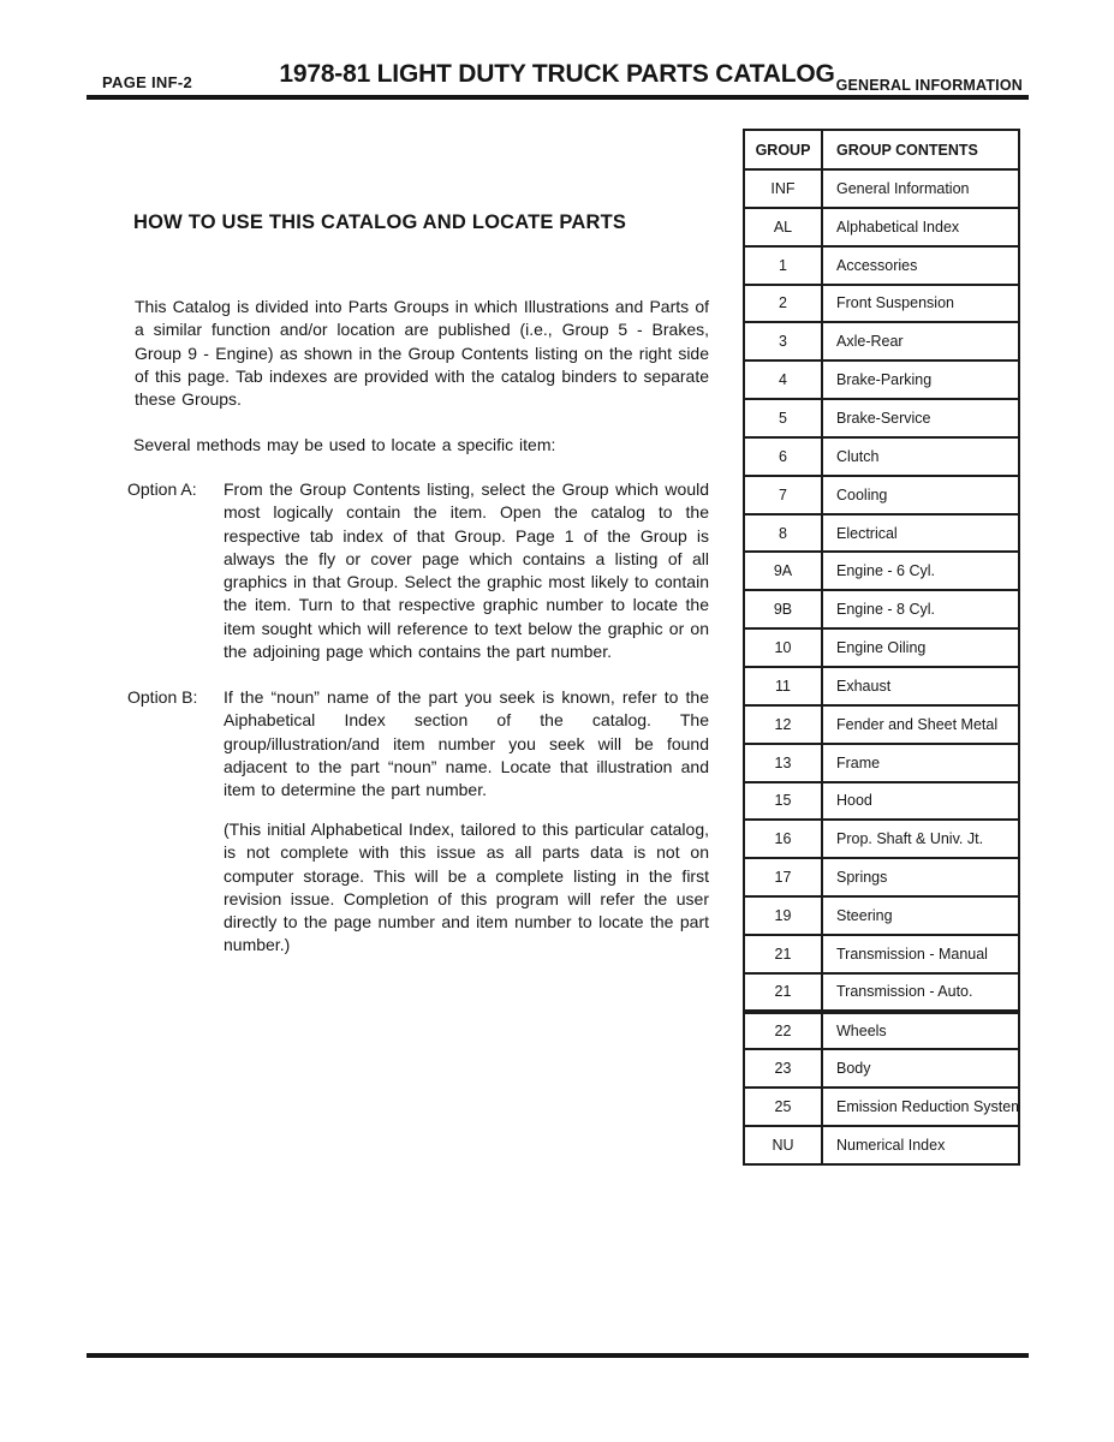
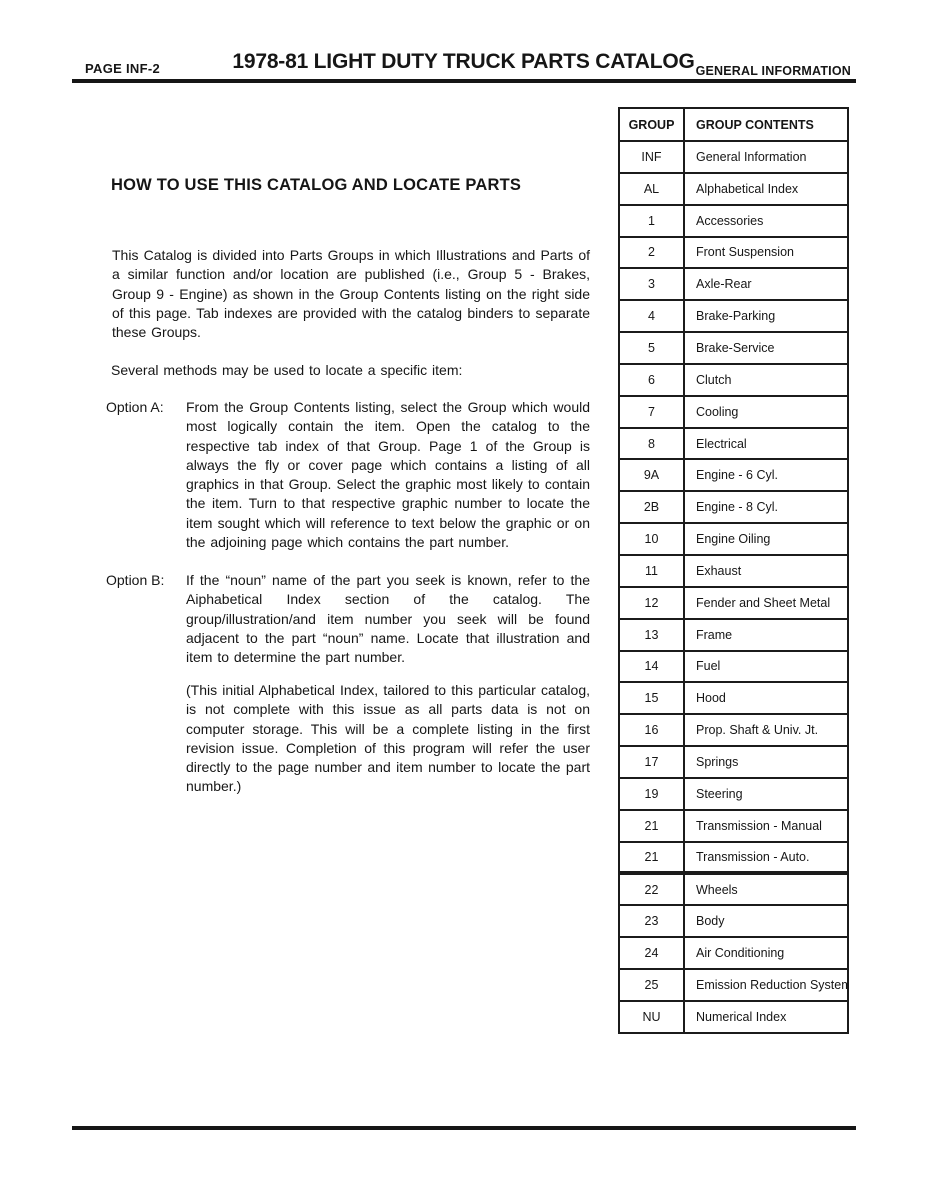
  PAGE INF-2
  1978-81 LIGHT DUTY TRUCK PARTS CATALOG
  GENERAL INFORMATION
  HOW TO USE THIS CATALOG AND LOCATE PARTS
  This Catalog is divided into Parts Groups in which Illustrations and Parts of a similar function and/or location are published (i.e., Group 5 - Brakes, Group 9 - Engine) as shown in the Group Contents listing on the right side of this page. Tab indexes are provided with the catalog binders to separate these Groups.
  Several methods may be used to locate a specific item:
  Option A:
  From the Group Contents listing, select the Group which would most logically contain the item. Open the catalog to the respective tab index of that Group. Page 1 of the Group is always the fly or cover page which contains a listing of all graphics in that Group. Select the graphic most likely to contain the item. Turn to that respective graphic number to locate the item sought which will reference to text below the graphic or on the adjoining page which contains the part number.
  Option B:
  If the “noun” name of the part you seek is known, refer to the Aiphabetical Index section of the catalog. The group/illustration/and item number you seek will be found adjacent to the part “noun” name. Locate that illustration and item to determine the part number.
  (This initial Alphabetical Index, tailored to this particular catalog, is not complete with this issue as all parts data is not on computer storage. This will be a complete listing in the first revision issue. Completion of this program will refer the user directly to the page number and item number to locate the part number.)
  GROUP	GROUP CONTENTS
  INF	General Information
  AL	Alphabetical Index
  1	Accessories
  2	Front Suspension
  3	Axle-Rear
  4	Brake-Parking
  5	Brake-Service
  6	Clutch
  7	Cooling
  8	Electrical
  9A	Engine - 6 Cyl.
- 9B	Engine - 8 Cyl.
+ 2B	Engine - 8 Cyl.
  10	Engine Oiling
  11	Exhaust
  12	Fender and Sheet Metal
  13	Frame
+ 14	Fuel
  15	Hood
  16	Prop. Shaft & Univ. Jt.
  17	Springs
  19	Steering
  21	Transmission - Manual
  21	Transmission - Auto.
  22	Wheels
  23	Body
+ 24	Air Conditioning
  25	Emission Reduction System
  NU	Numerical Index
